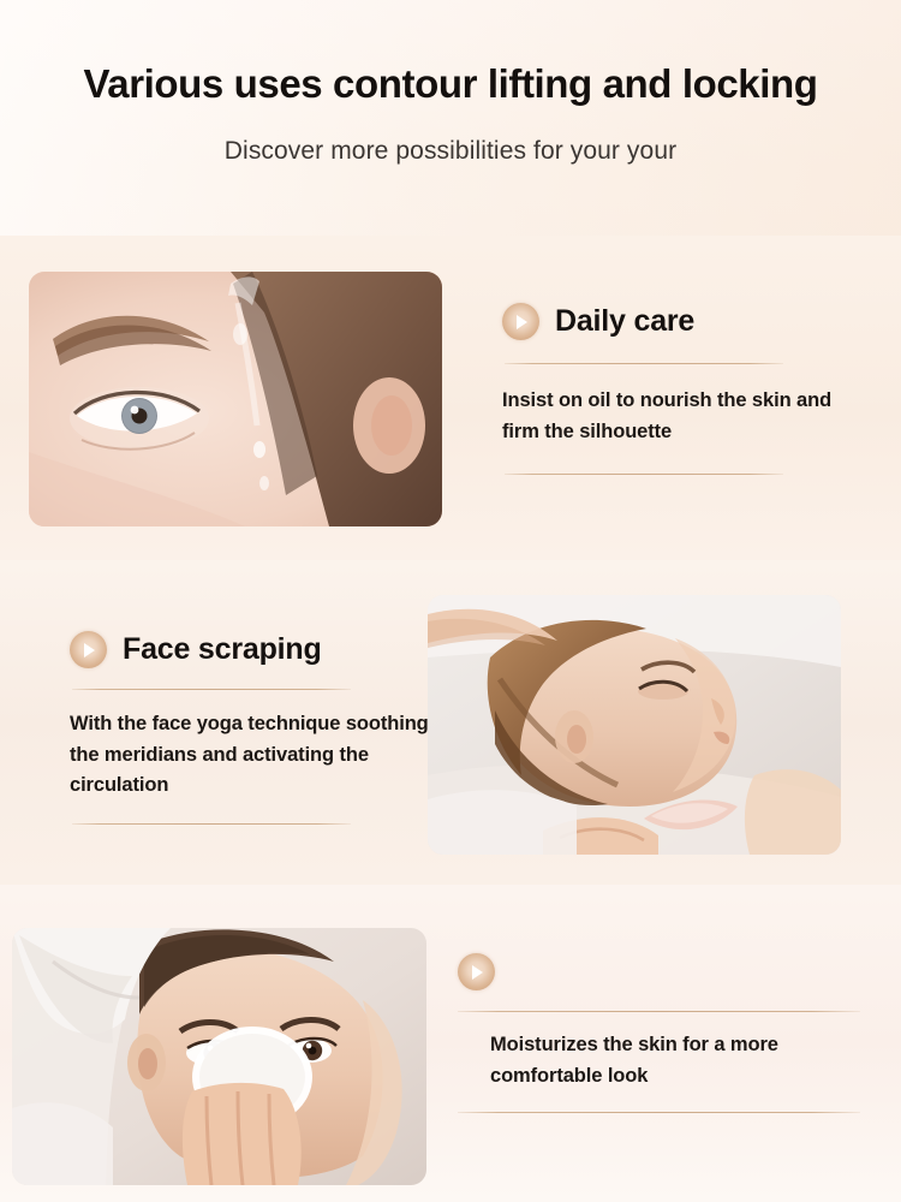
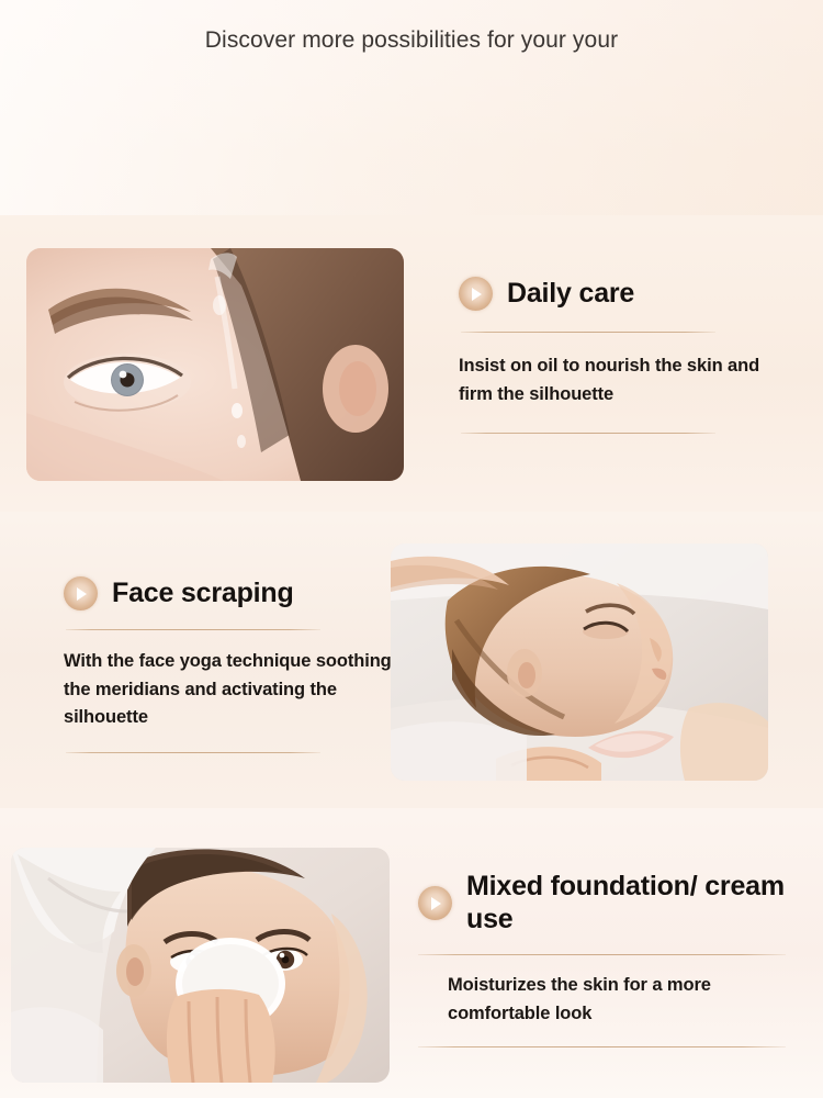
- Various uses contour lifting and locking
  Discover more possibilities for your your
  Daily care
  Insist on oil to nourish the skin and firm the silhouette
  Face scraping
- With the face yoga technique soothing the meridians and activating the circulation
+ With the face yoga technique soothing the meridians and activating the silhouette
+ Mixed foundation/ cream use
  Moisturizes the skin for a more comfortable look
